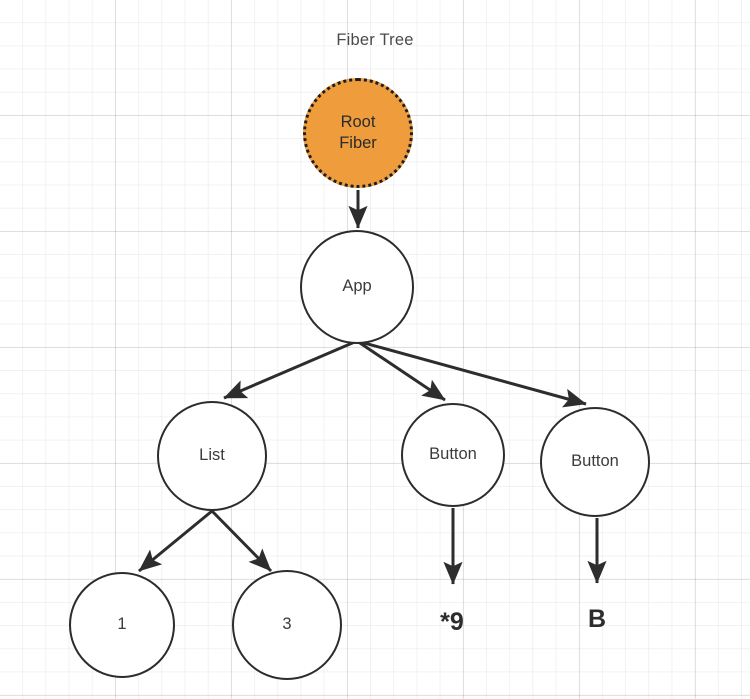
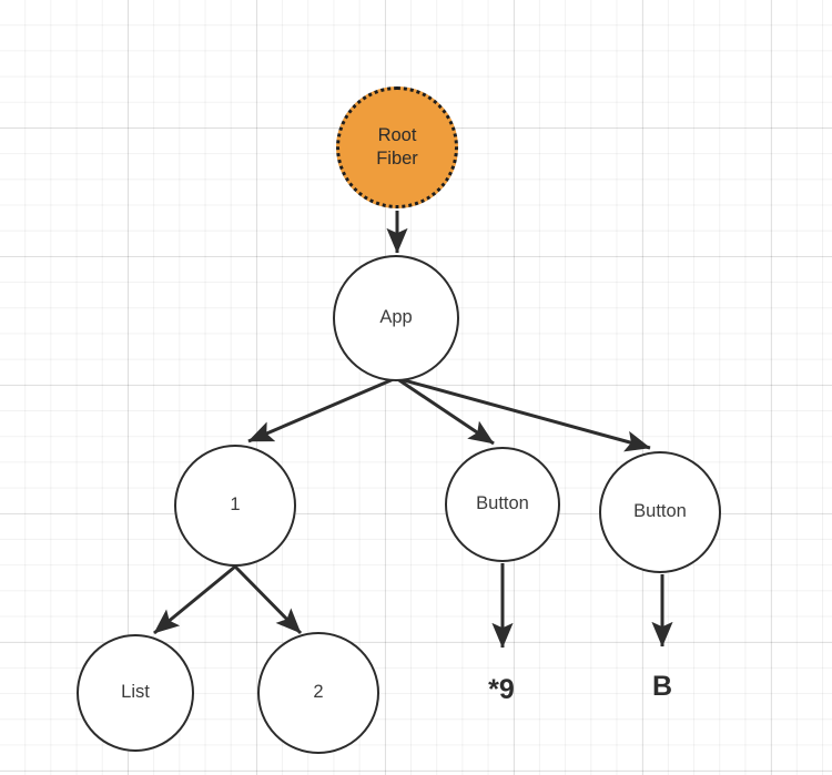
- Fiber Tree
  Root
  Fiber
  App
- List
+ 1
  Button
  Button
- 1
+ List
- 3
+ 2
  *9
  B
